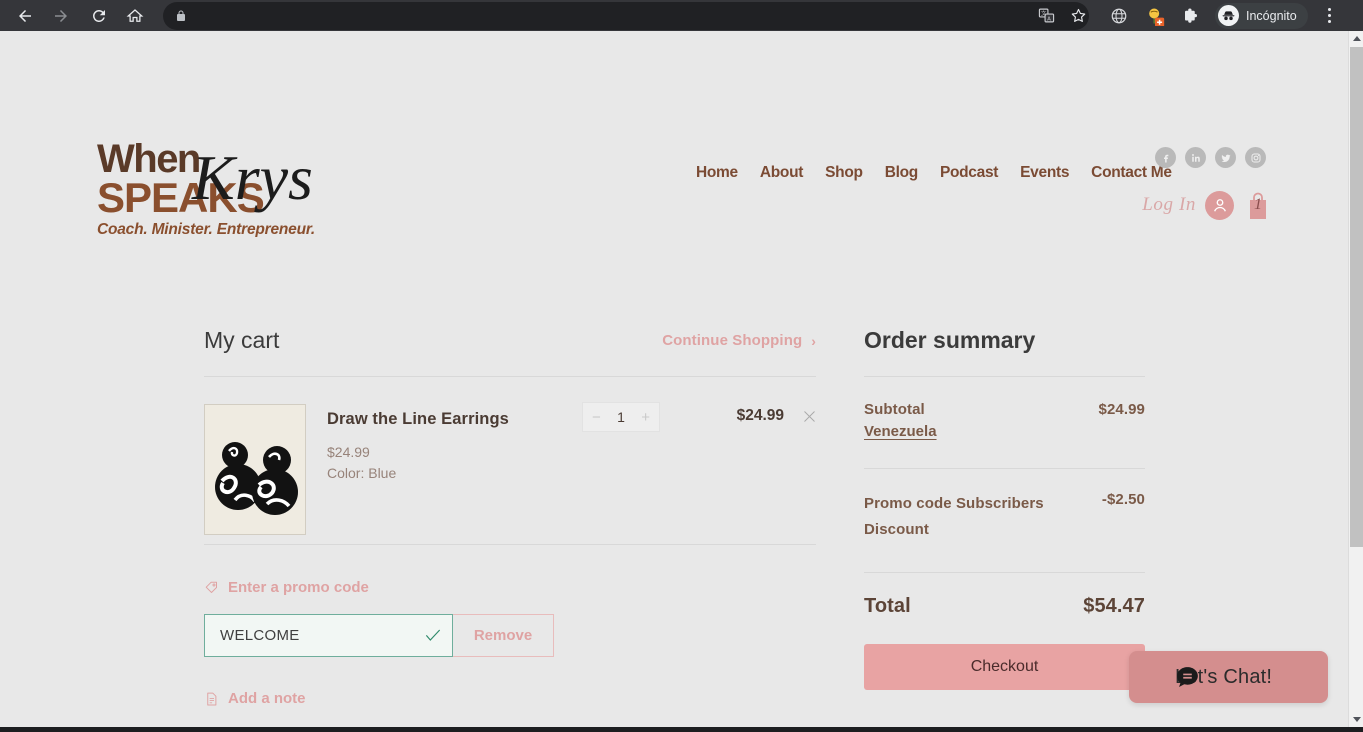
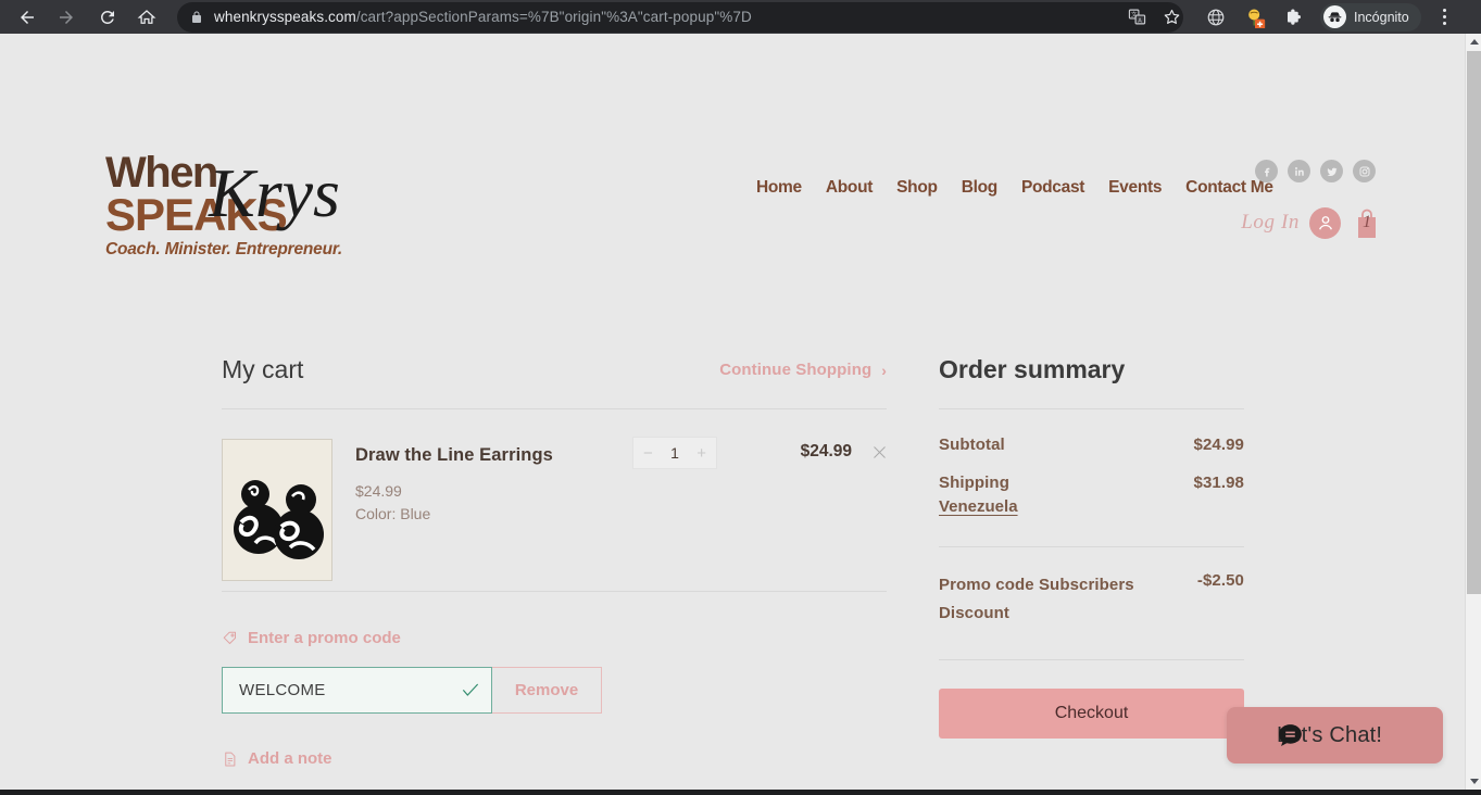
+ whenkrysspeaks.com/cart?appSectionParams=%7B"origin"%3A"cart-popup"%7D
  Incógnito
  When
  SPEAKS
  Krys
  Coach. Minister. Entrepreneur.
  Home
  About
  Shop
  Blog
  Podcast
  Events
  Contact Me
  Log In
  1
  My cart
  Continue Shopping
  ›
  Draw the Line Earrings
  $24.99
  Color: Blue
  1
  +
  $24.99
  Enter a promo code
  WELCOME
  Remove
  Add a note
  Order summary
  Subtotal
  $24.99
+ Shipping
+ $31.98
  Venezuela
  Promo code Subscribers Discount
  -$2.50
- Total
- $54.47
  Checkout
  t's Chat!
